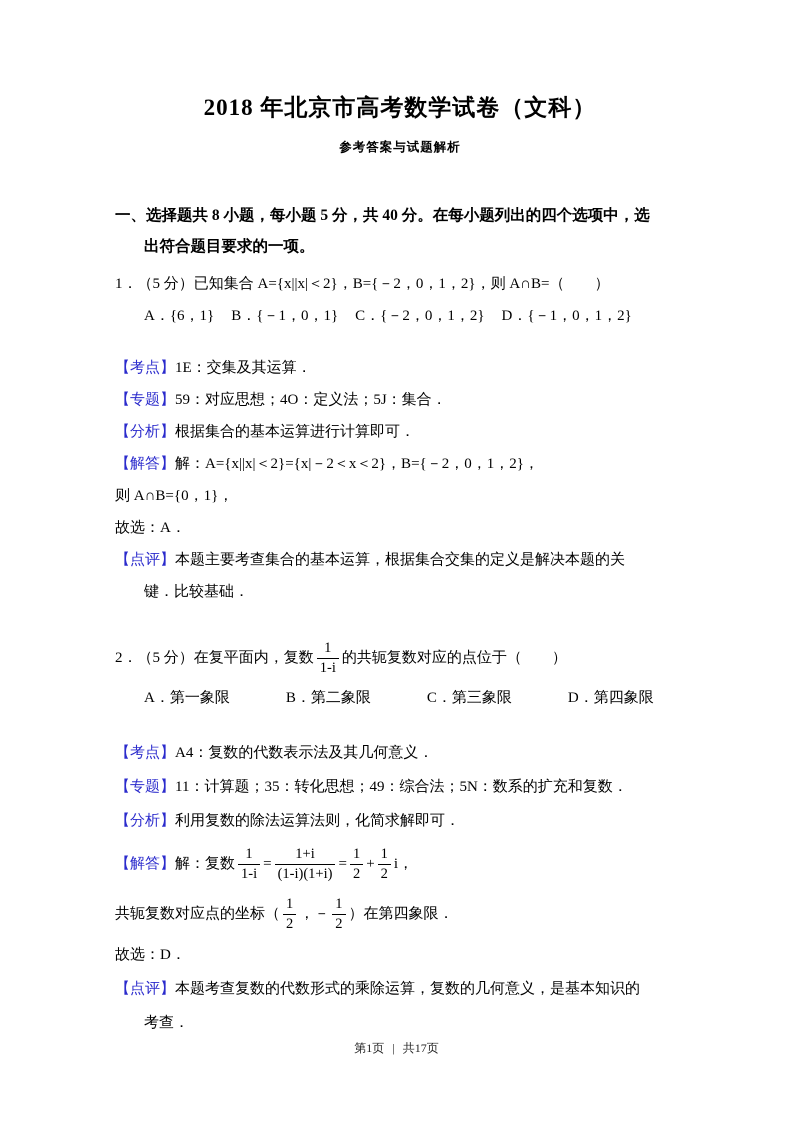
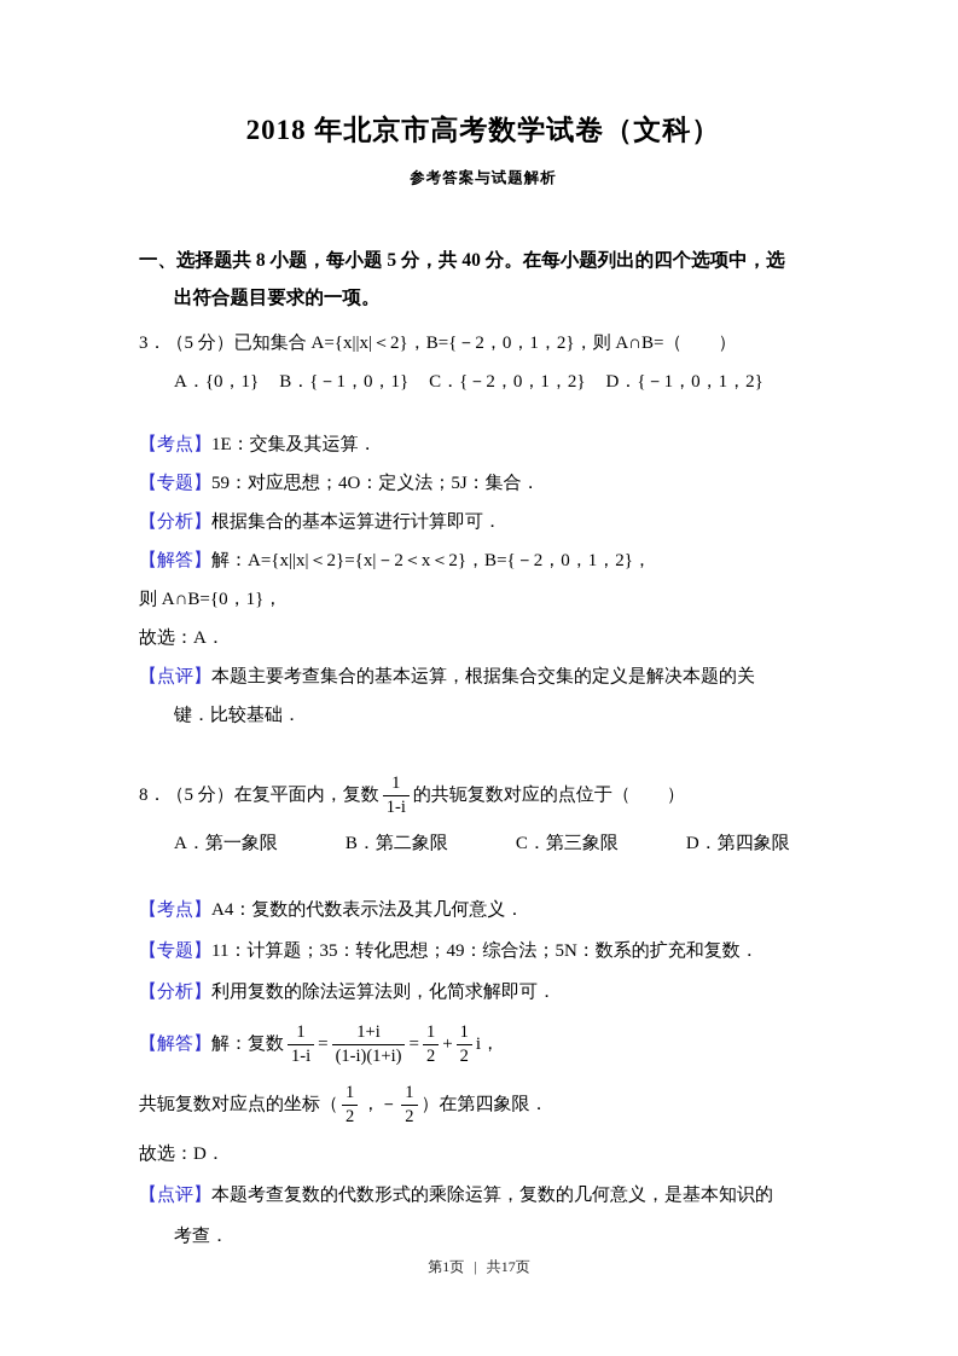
  2018 年北京市高考数学试卷（文科）
  参考答案与试题解析
  一、选择题共 8 小题，每小题 5 分，共 40 分。在每小题列出的四个选项中，选
  出符合题目要求的一项。
- 1．（5 分）已知集合 A={x||x|＜2}，B={－2，0，1，2}，则 A∩B=（ ）
+ 3．（5 分）已知集合 A={x||x|＜2}，B={－2，0，1，2}，则 A∩B=（ ）
- A．{6，1}
+ A．{0，1}
  B．{－1，0，1}
  C．{－2，0，1，2}
  D．{－1，0，1，2}
  【考点】1E：交集及其运算．
  【专题】59：对应思想；4O：定义法；5J：集合．
  【分析】根据集合的基本运算进行计算即可．
  【解答】解：A={x||x|＜2}={x|－2＜x＜2}，B={－2，0，1，2}，
  则 A∩B={0，1}，
  故选：A．
  【点评】本题主要考查集合的基本运算，根据集合交集的定义是解决本题的关
  键．比较基础．
- 2．（5 分）在复平面内，复数
+ 8．（5 分）在复平面内，复数
  1
  1-i
  的共轭复数对应的点位于（ ）
  A．第一象限
  B．第二象限
  C．第三象限
  D．第四象限
  【考点】A4：复数的代数表示法及其几何意义．
  【专题】11：计算题；35：转化思想；49：综合法；5N：数系的扩充和复数．
  【分析】利用复数的除法运算法则，化简求解即可．
  【解答】
  解：复数
  1
  1-i
  =
  1+i
  (1-i)(1+i)
  =
  1
  2
  +
  1
  2
  i，
  共轭复数对应点的坐标（
  1
  2
  ，－
  1
  2
  ）在第四象限．
  故选：D．
  【点评】本题考查复数的代数形式的乘除运算，复数的几何意义，是基本知识的
  考查．
  第1页 | 共17页
